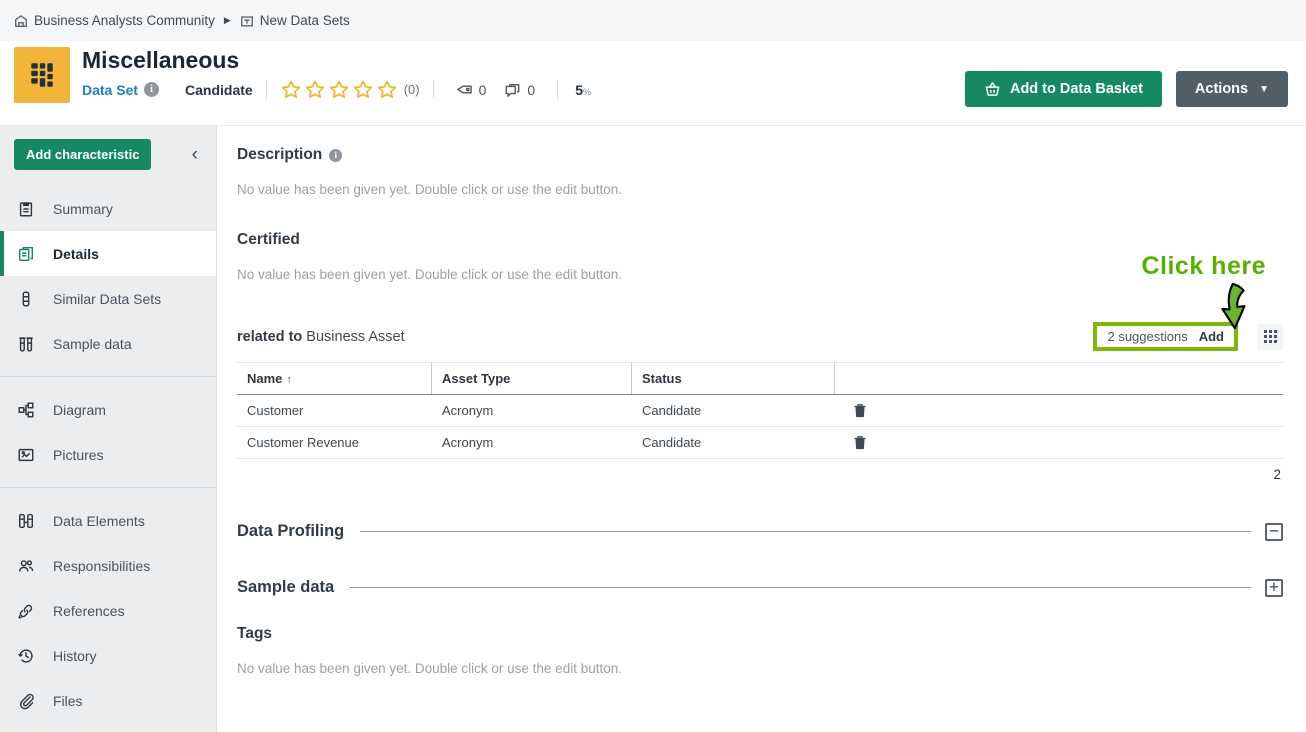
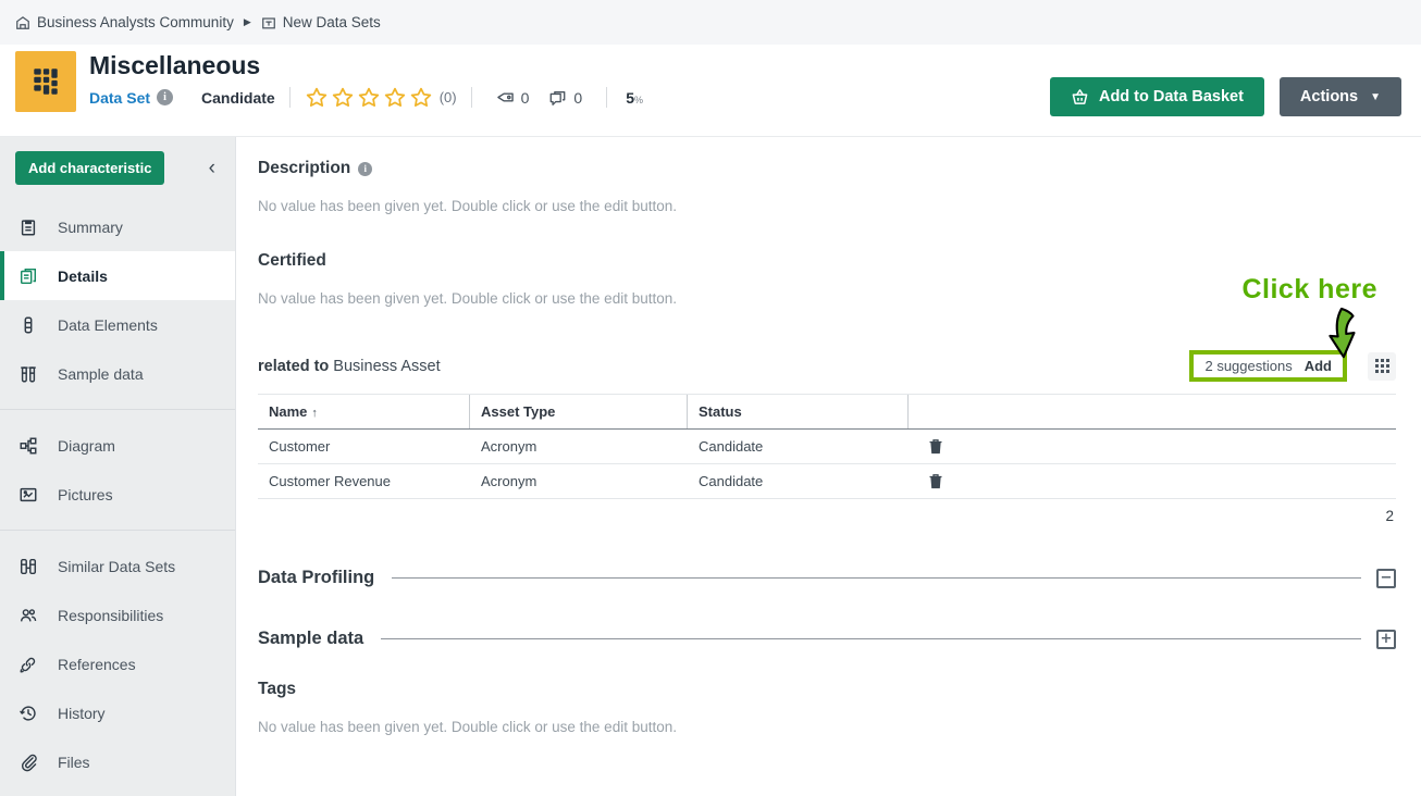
  Business Analysts Community
  ▶
  New Data Sets
  Miscellaneous
  Data Set
  i
  Candidate
  (0)
  0
  0
  5%
  Add to Data Basket
  Actions
  ▼
  Add characteristic
  ‹
  Summary
  Details
- Similar Data Sets
+ Data Elements
  Sample data
  Diagram
  Pictures
- Data Elements
+ Similar Data Sets
  Responsibilities
  References
  History
  Files
  Description
  i
  No value has been given yet. Double click or use the edit button.
  Certified
  No value has been given yet. Double click or use the edit button.
  Click here
  related to Business Asset
  2 suggestions
  Add
  Name ↑
  Asset Type
  Status
  Customer
  Acronym
  Candidate
  Customer Revenue
  Acronym
  Candidate
  2
  Data Profiling
  −
  Sample data
  +
  Tags
  No value has been given yet. Double click or use the edit button.
